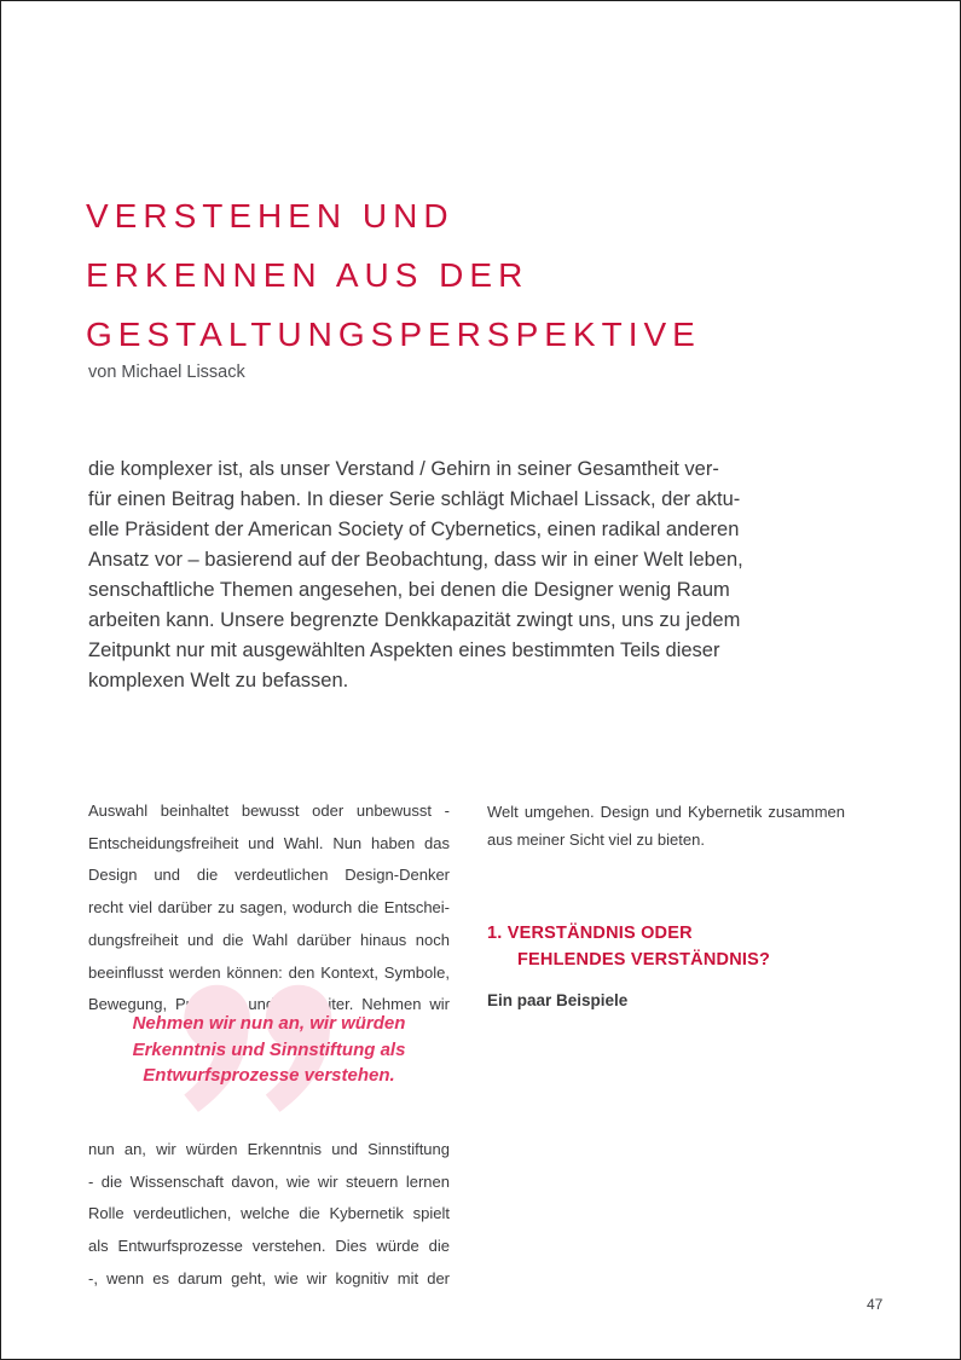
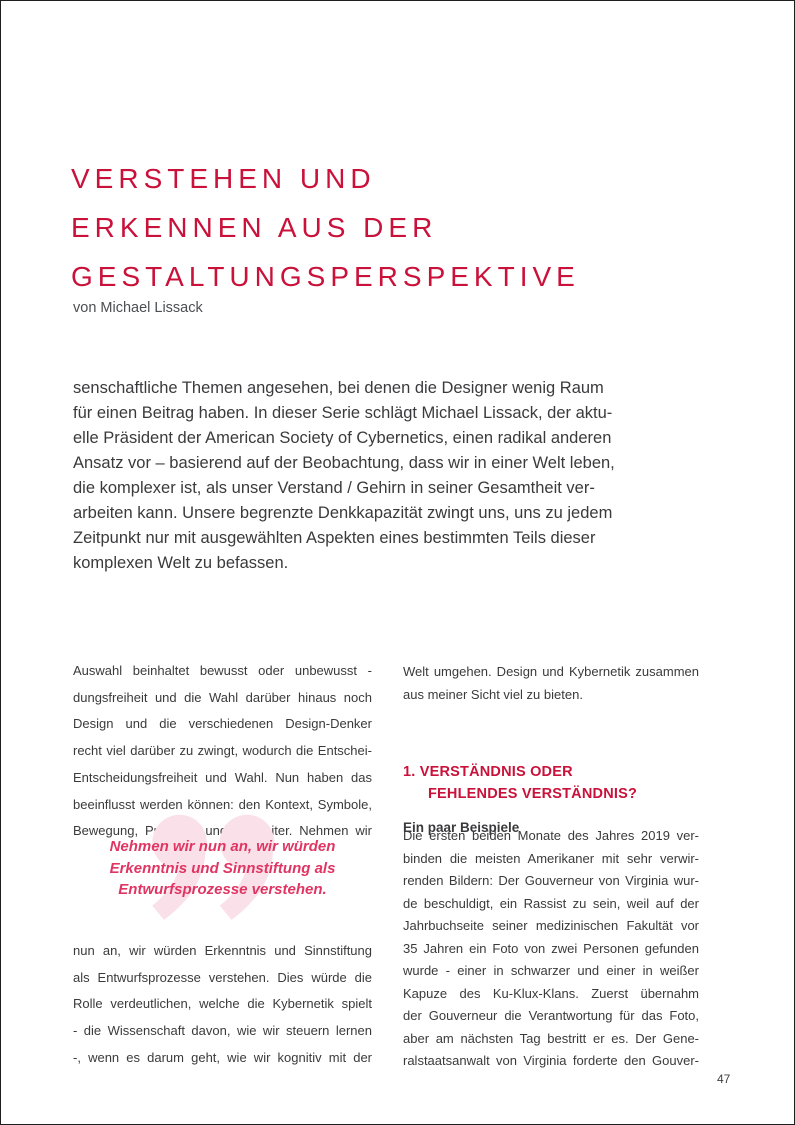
  VERSTEHEN UND
  ERKENNEN AUS DER
  GESTALTUNGSPERSPEKTIVE
  von Michael Lissack
- die komplexer ist, als unser Verstand / Gehirn in seiner Gesamtheit ver-
+ senschaftliche Themen angesehen, bei denen die Designer wenig Raum
  für einen Beitrag haben. In dieser Serie schlägt Michael Lissack, der aktu-
  elle Präsident der American Society of Cybernetics, einen radikal anderen
  Ansatz vor – basierend auf der Beobachtung, dass wir in einer Welt leben,
- senschaftliche Themen angesehen, bei denen die Designer wenig Raum
+ die komplexer ist, als unser Verstand / Gehirn in seiner Gesamtheit ver-
  arbeiten kann. Unsere begrenzte Denkkapazität zwingt uns, uns zu jedem
  Zeitpunkt nur mit ausgewählten Aspekten eines bestimmten Teils dieser
  komplexen Welt zu befassen.
  Auswahl beinhaltet bewusst oder unbewusst -
- Entscheidungsfreiheit und Wahl. Nun haben das
+ dungsfreiheit und die Wahl darüber hinaus noch
- Design und die verdeutlichen Design-Denker
+ Design und die verschiedenen Design-Denker
- recht viel darüber zu sagen, wodurch die Entschei-
+ recht viel darüber zu zwingt, wodurch die Entschei-
- dungsfreiheit und die Wahl darüber hinaus noch
+ Entscheidungsfreiheit und Wahl. Nun haben das
  beeinflusst werden können: den Kontext, Symbole,
  Nehmen wir nun an, wir würden
  Erkenntnis und Sinnstiftung als
  Entwurfsprozesse verstehen.
  nun an, wir würden Erkenntnis und Sinnstiftung
- - die Wissenschaft davon, wie wir steuern lernen
+ als Entwurfsprozesse verstehen. Dies würde die
  Rolle verdeutlichen, welche die Kybernetik spielt
- als Entwurfsprozesse verstehen. Dies würde die
+ - die Wissenschaft davon, wie wir steuern lernen
  -, wenn es darum geht, wie wir kognitiv mit der
  Welt umgehen. Design und Kybernetik zusammen
  aus meiner Sicht viel zu bieten.
  1. VERSTÄNDNIS ODER
  FEHLENDES VERSTÄNDNIS?
  Ein paar Beispiele
+ Die ersten beiden Monate des Jahres 2019 ver-
+ binden die meisten Amerikaner mit sehr verwir-
+ renden Bildern: Der Gouverneur von Virginia wur-
+ de beschuldigt, ein Rassist zu sein, weil auf der
+ Jahrbuchseite seiner medizinischen Fakultät vor
+ 35 Jahren ein Foto von zwei Personen gefunden
+ wurde - einer in schwarzer und einer in weißer
+ Kapuze des Ku-Klux-Klans. Zuerst übernahm
+ der Gouverneur die Verantwortung für das Foto,
+ aber am nächsten Tag bestritt er es. Der Gene-
+ ralstaatsanwalt von Virginia forderte den Gouver-
  47
